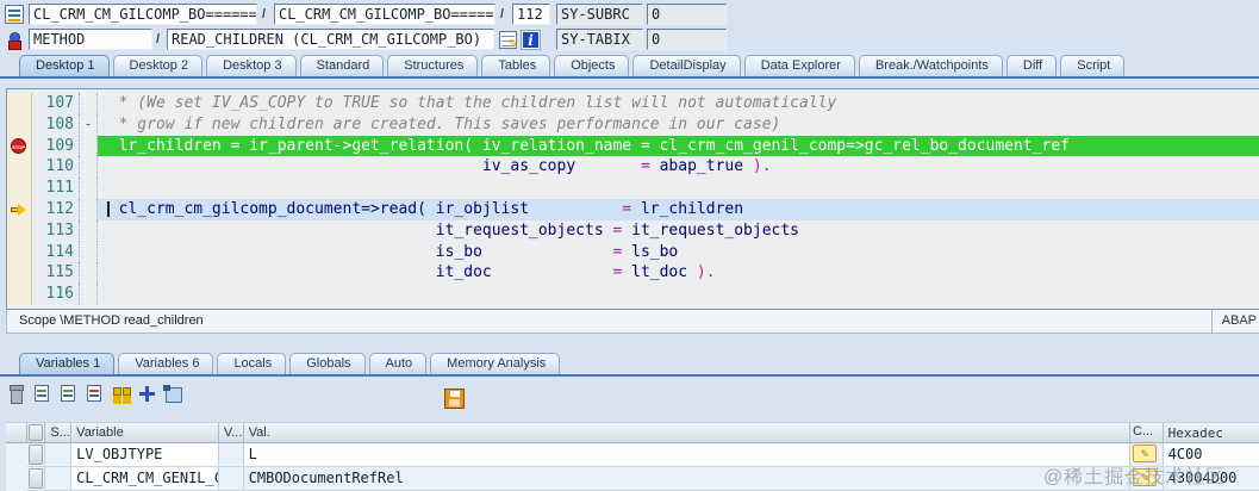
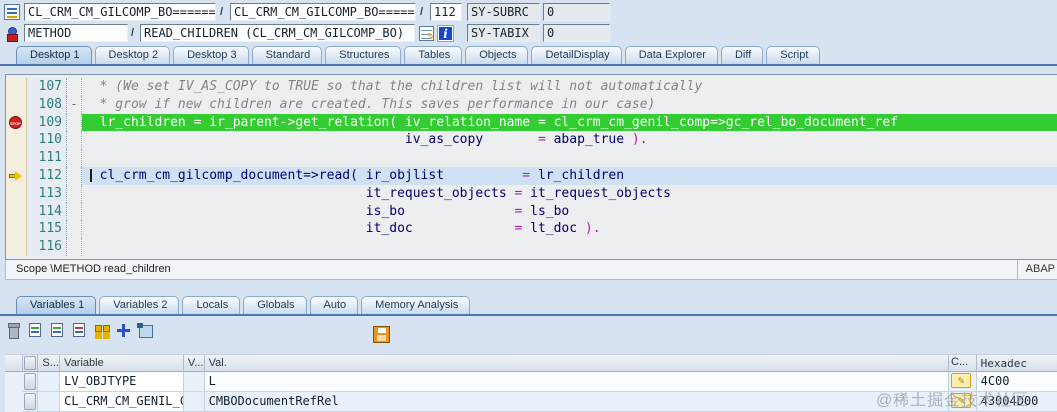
  CL_CRM_CM_GILCOMP_BO======
  /
  CL_CRM_CM_GILCOMP_BO=====
  /
  112
  SY-SUBRC
  0
  METHOD
  /
  READ_CHILDREN (CL_CRM_CM_GILCOMP_BO)
  SY-TABIX
  0
  Desktop 1
  Desktop 2
  Desktop 3
  Standard
  Structures
  Tables
  Objects
  DetailDisplay
  Data Explorer
- Break./Watchpoints
  Diff
  Script
  107
  * (We set IV_AS_COPY to TRUE so that the children list will not automatically
  108
  -
  * grow if new children are created. This saves performance in our case)
  109
  lr_children = ir_parent->get_relation( iv_relation_name = cl_crm_cm_genil_comp=>gc_rel_bo_document_ref
  110
  iv_as_copy = abap_true ).
  111
  112
  cl_crm_cm_gilcomp_document=>read( ir_objlist = lr_children
  113
  it_request_objects = it_request_objects
  114
  is_bo = ls_bo
  115
  it_doc = lt_doc ).
  116
  Scope \METHOD read_children
  ABAP
  Variables 1
- Variables 6
+ Variables 2
  Locals
  Globals
  Auto
  Memory Analysis
  S...
  Variable
  V...
  Val.
  C...
  Hexadec
  LV_OBJTYPE
  L
  ✎
  4C00
  CL_CRM_CM_GENIL_
  CMBODocumentRefRel
  ✎
  43004D00
  @稀土掘金技术社区
